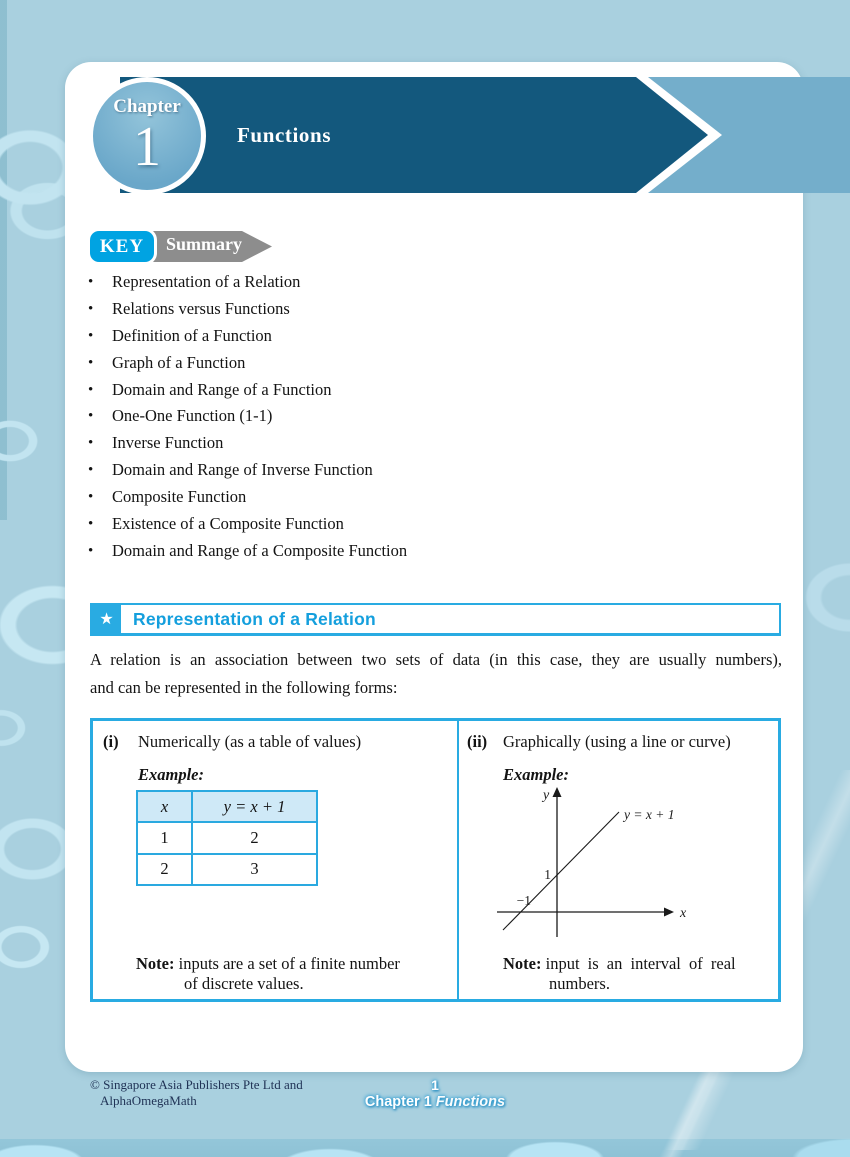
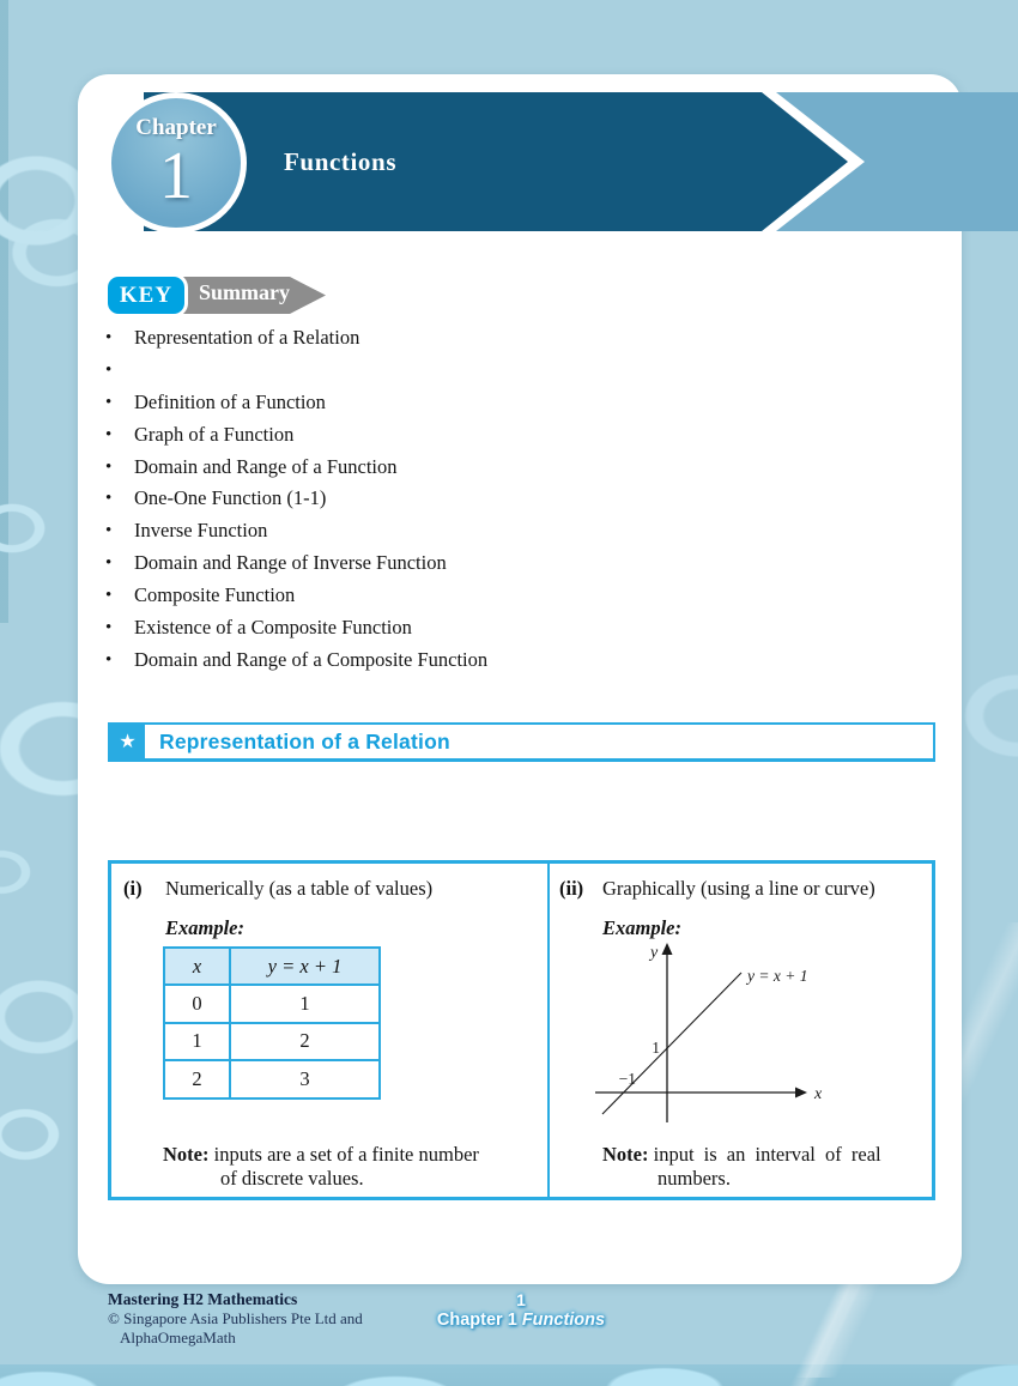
  Chapter
  1
  Functions
  Summary
  KEY
  •
  Representation of a Relation
  •
- Relations versus Functions
  •
  Definition of a Function
  •
  Graph of a Function
  •
  Domain and Range of a Function
  •
  One-One Function (1-1)
  •
  Inverse Function
  •
  Domain and Range of Inverse Function
  •
  Composite Function
  •
  Existence of a Composite Function
  •
  Domain and Range of a Composite Function
  ★
  Representation of a Relation
- A relation is an association between two sets of data (in this case, they are usually numbers),
- and can be represented in the following forms:
  (i)
  Numerically (as a table of values)
  Example:
  x	y = x + 1
+ 0	1
  1	2
  2	3
  Note: inputs are a set of a finite number
  of discrete values.
  (ii)
  Graphically (using a line or curve)
  Example:
  y
  x
  y = x + 1
  1
  −1
  Note: input is an interval of real
  numbers.
+ Mastering H2 Mathematics
  © Singapore Asia Publishers Pte Ltd and
  AlphaOmegaMath
  1
  Chapter 1 Functions
